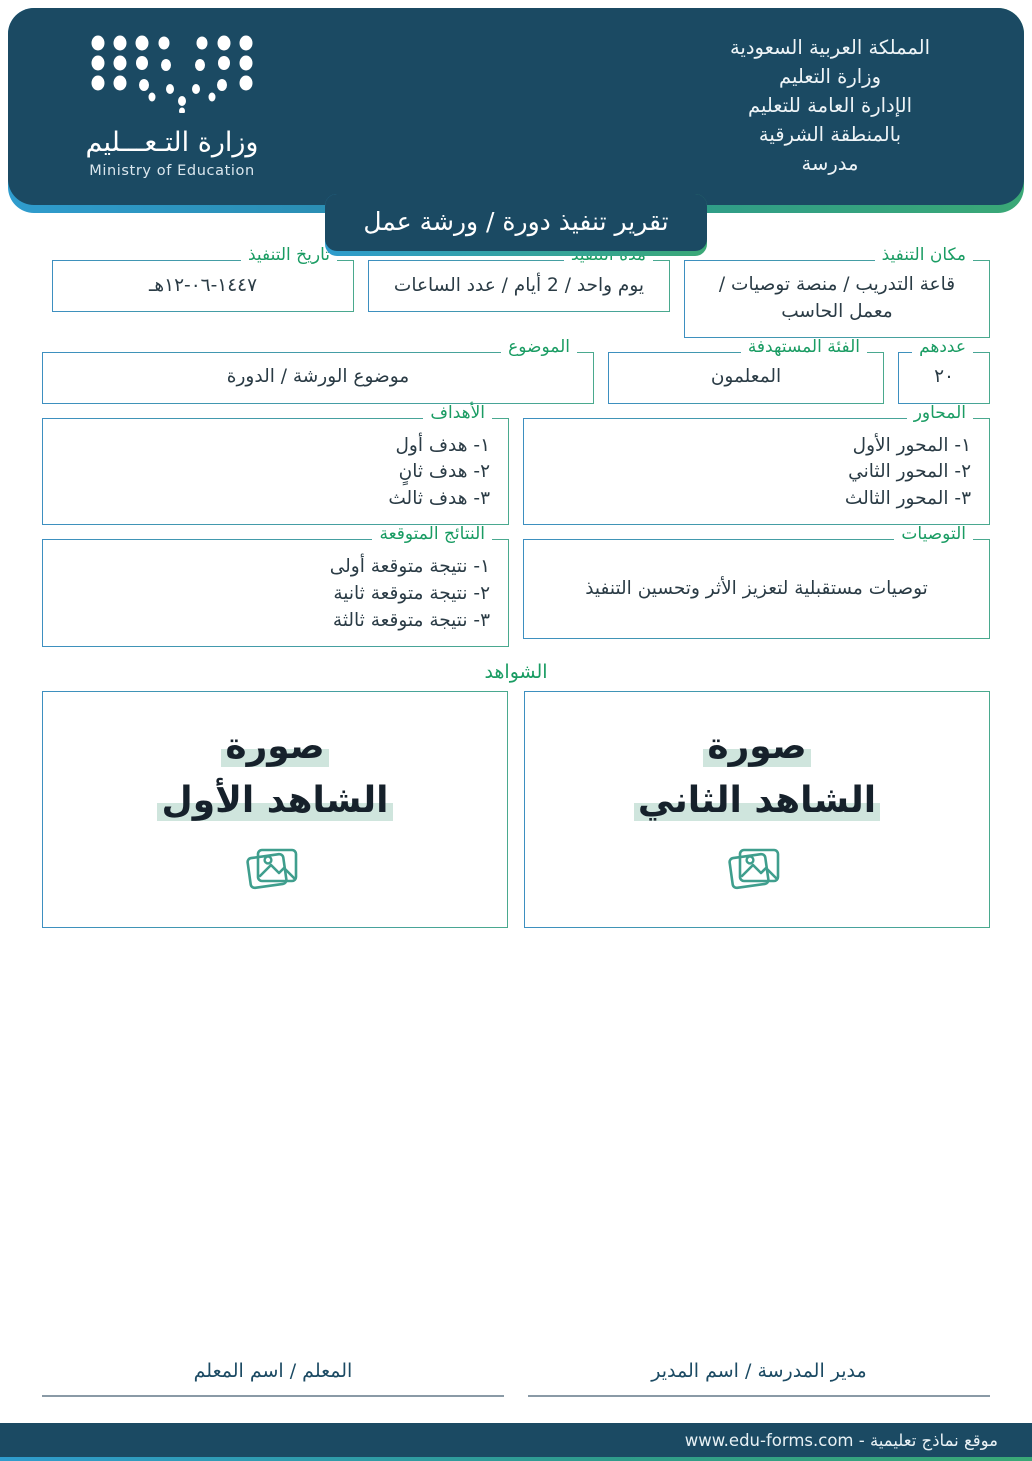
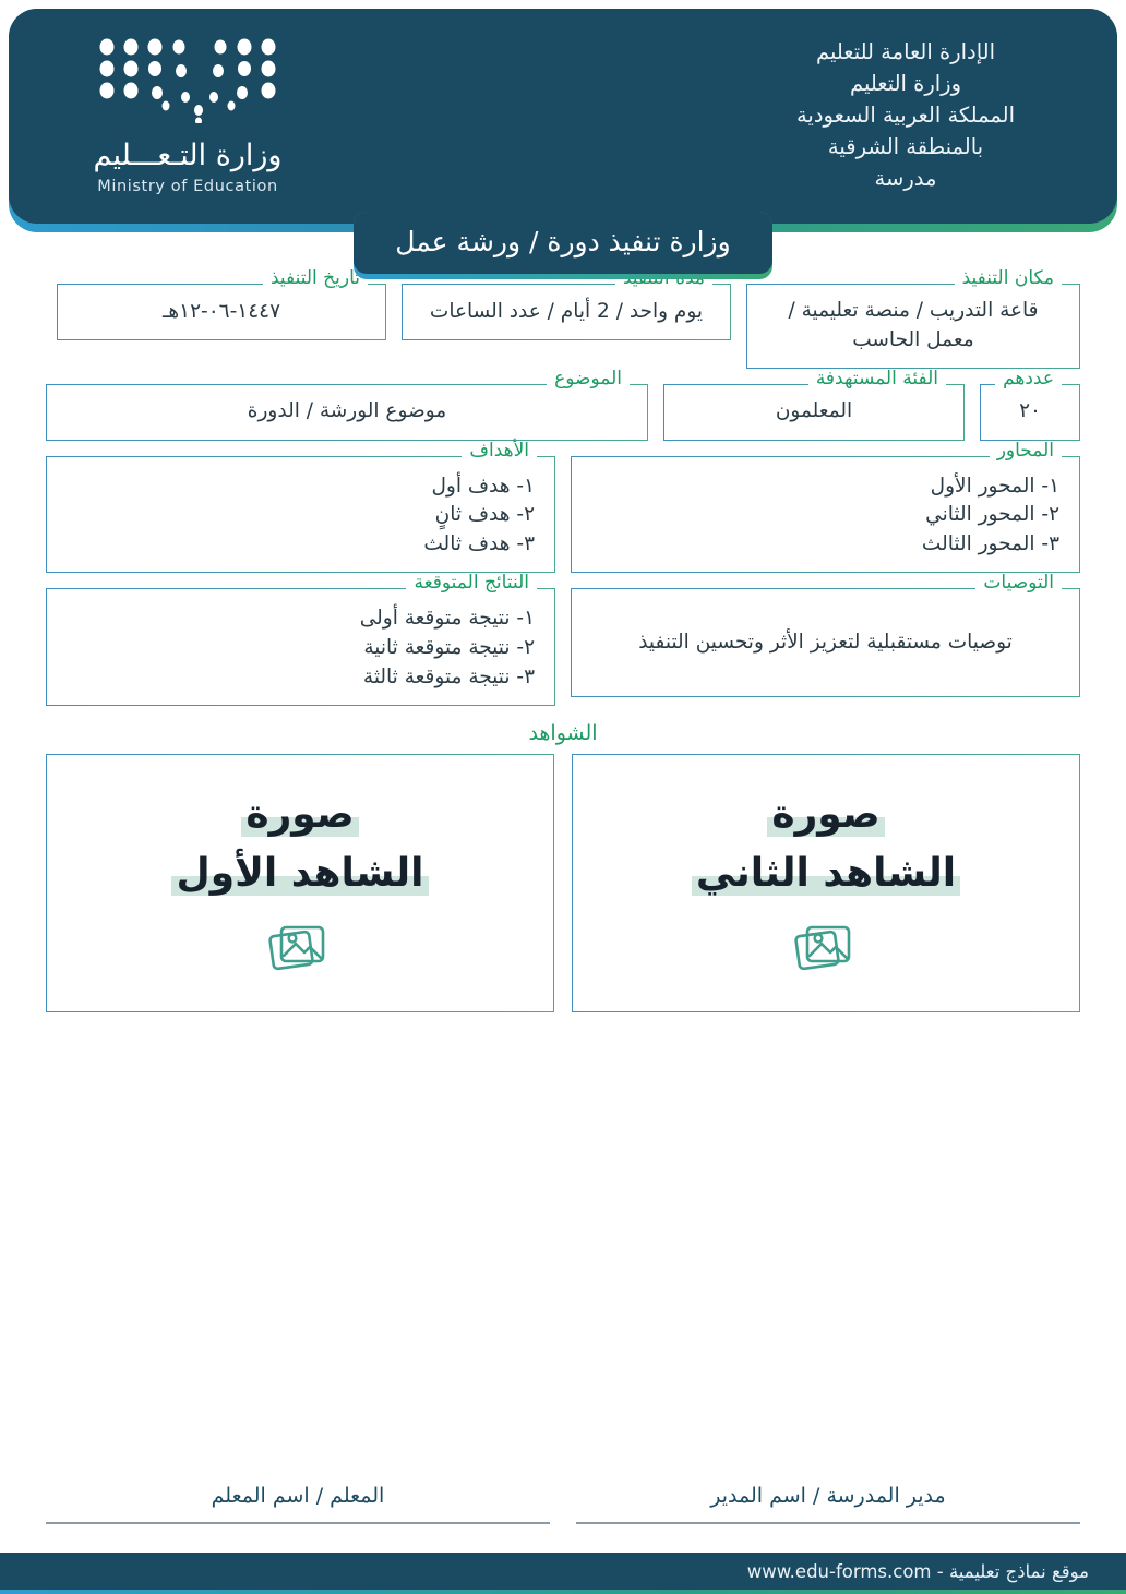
- المملكة العربية السعودية
+ الإدارة العامة للتعليم
  وزارة التعليم
- الإدارة العامة للتعليم
+ المملكة العربية السعودية
  بالمنطقة الشرقية
  مدرسة
  وزارة التـعـــليم
  Ministry of Education
- تقرير تنفيذ دورة / ورشة عمل
+ وزارة تنفيذ دورة / ورشة عمل
  مكان التنفيذ
- قاعة التدريب / منصة توصيات / معمل الحاسب
+ قاعة التدريب / منصة تعليمية / معمل الحاسب
  يوم واحد / 2 أيام / عدد الساعات
  تاريخ التنفيذ
  ١٤٤٧-٠٦-١٢هـ
  عددهم
  ٢٠
  الفئة المستهدفة
  المعلمون
  الموضوع
  موضوع الورشة / الدورة
  المحاور
  ١- المحور الأول
  ٢- المحور الثاني
  ٣- المحور الثالث
  الأهداف
  ١- هدف أول
  ٢- هدف ثانٍ
  ٣- هدف ثالث
  التوصيات
  توصيات مستقبلية لتعزيز الأثر وتحسين التنفيذ
  النتائج المتوقعة
  ١- نتيجة متوقعة أولى
  ٢- نتيجة متوقعة ثانية
  ٣- نتيجة متوقعة ثالثة
  الشواهد
  صورة
  الشاهد الثاني
  صورة
  الشاهد الأول
  مدير المدرسة / اسم المدير
  المعلم / اسم المعلم
  موقع نماذج تعليمية - www.edu-forms.com
